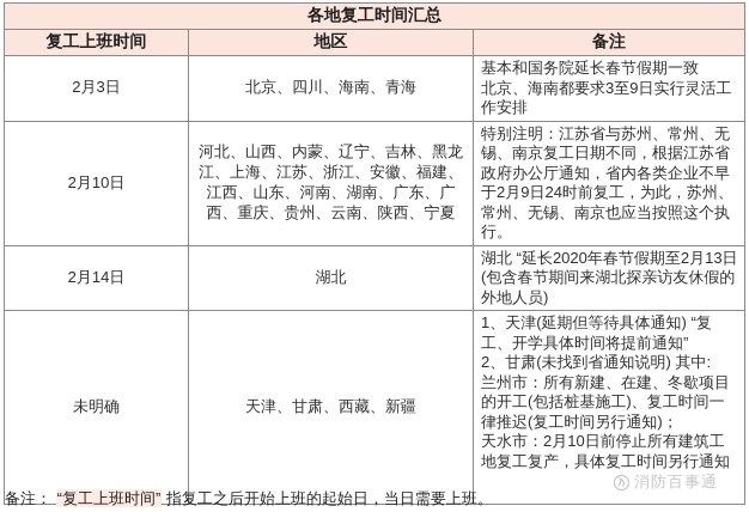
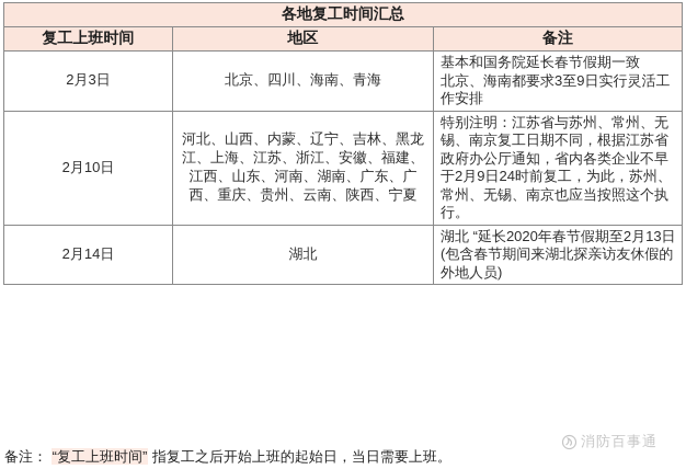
  各地复工时间汇总
  复工上班时间	地区	备注
  2月3日	北京、四川、海南、青海	基本和国务院延长春节假期一致 北京、海南都要求3至9日实行灵活工作安排
  2月10日	河北、山西、内蒙、辽宁、吉林、黑龙江、上海、江苏、浙江、安徽、福建、江西、山东、河南、湖南、广东、广西、重庆、贵州、云南、陕西、宁夏	特别注明：江苏省与苏州、常州、无锡、南京复工日期不同，根据江苏省政府办公厅通知，省内各类企业不早于2月9日24时前复工，为此，苏州、常州、无锡、南京也应当按照这个执行。
  2月14日	湖北	湖北 “延长2020年春节假期至2月13日(包含春节期间来湖北探亲访友休假的外地人员)
- 未明确	天津、甘肃、西藏、新疆	1、天津(延期但等待具体通知) “复工、开学具体时间将提前通知” 2、甘肃(未找到省通知说明) 其中: 兰州市：所有新建、在建、冬歇项目的开工(包括桩基施工)、复工时间一律推迟(复工时间另行通知)； 天水市：2月10日前停止所有建筑工地复工复产，具体复工时间另行通知
  消防百事通
  备注： “复工上班时间” 指复工之后开始上班的起始日，当日需要上班。
